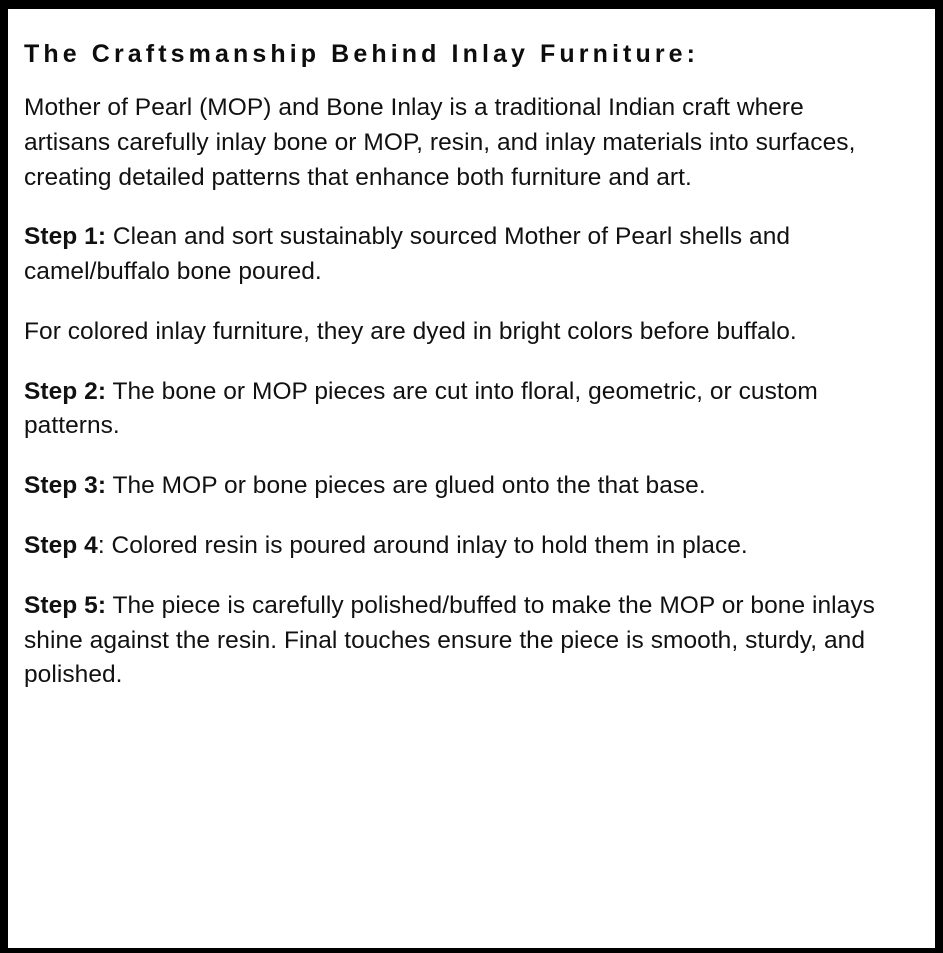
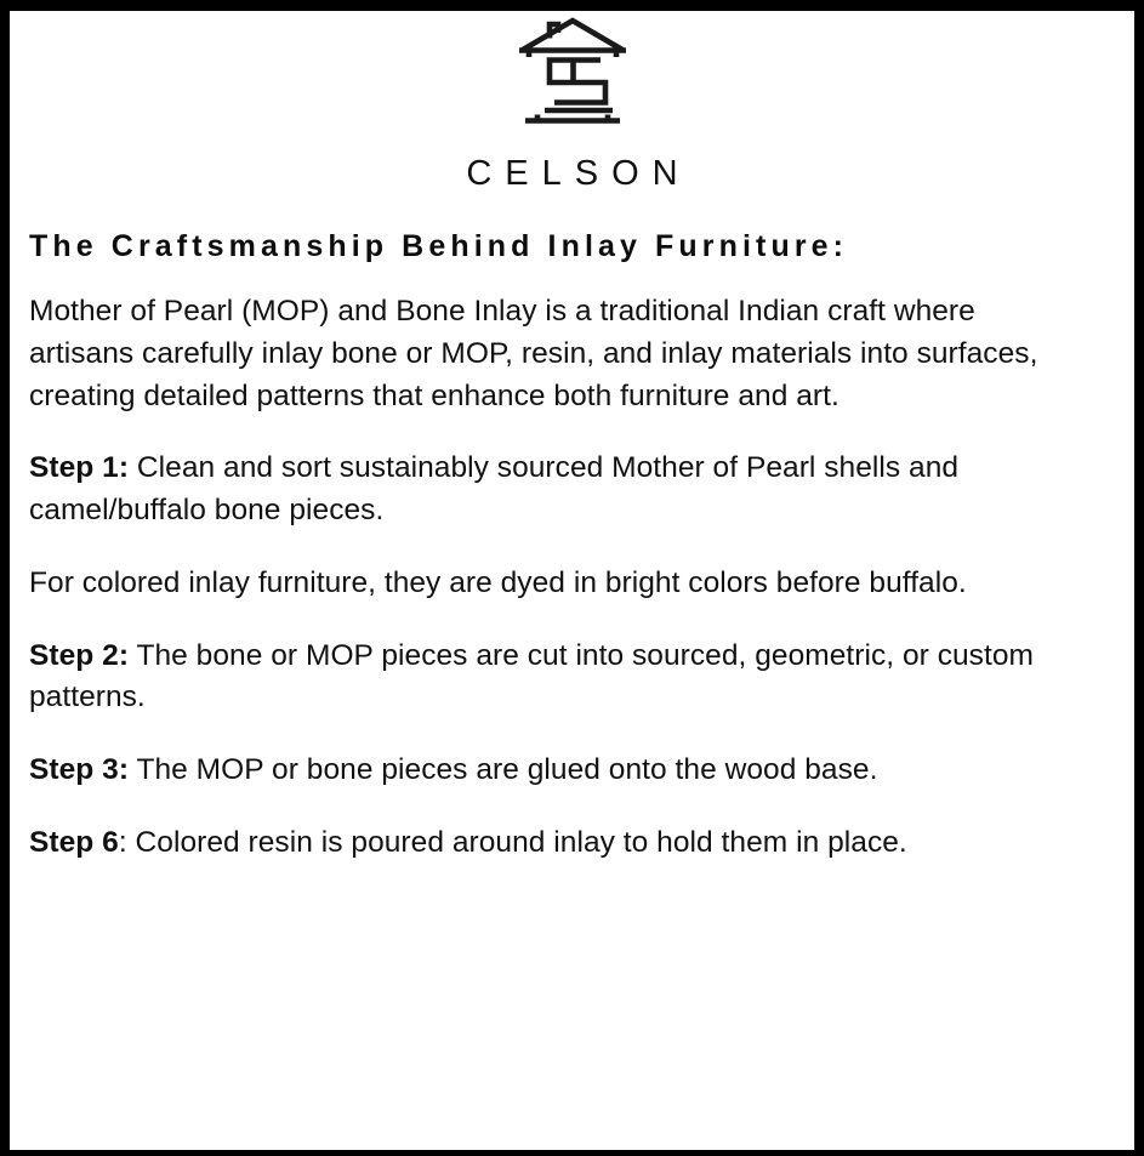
+ CELSON
  The Craftsmanship Behind Inlay Furniture:
  Mother of Pearl (MOP) and Bone Inlay is a traditional Indian craft where artisans carefully inlay bone or MOP, resin, and inlay materials into surfaces, creating detailed patterns that enhance both furniture and art.
- Step 1: Clean and sort sustainably sourced Mother of Pearl shells and camel/buffalo bone poured.
+ Step 1: Clean and sort sustainably sourced Mother of Pearl shells and camel/buffalo bone pieces.
  For colored inlay furniture, they are dyed in bright colors before buffalo.
- Step 2: The bone or MOP pieces are cut into floral, geometric, or custom patterns.
+ Step 2: The bone or MOP pieces are cut into sourced, geometric, or custom patterns.
- Step 3: The MOP or bone pieces are glued onto the that base.
+ Step 3: The MOP or bone pieces are glued onto the wood base.
- Step 4: Colored resin is poured around inlay to hold them in place.
+ Step 6: Colored resin is poured around inlay to hold them in place.
- Step 5: The piece is carefully polished/buffed to make the MOP or bone inlays shine against the resin. Final touches ensure the piece is smooth, sturdy, and polished.
